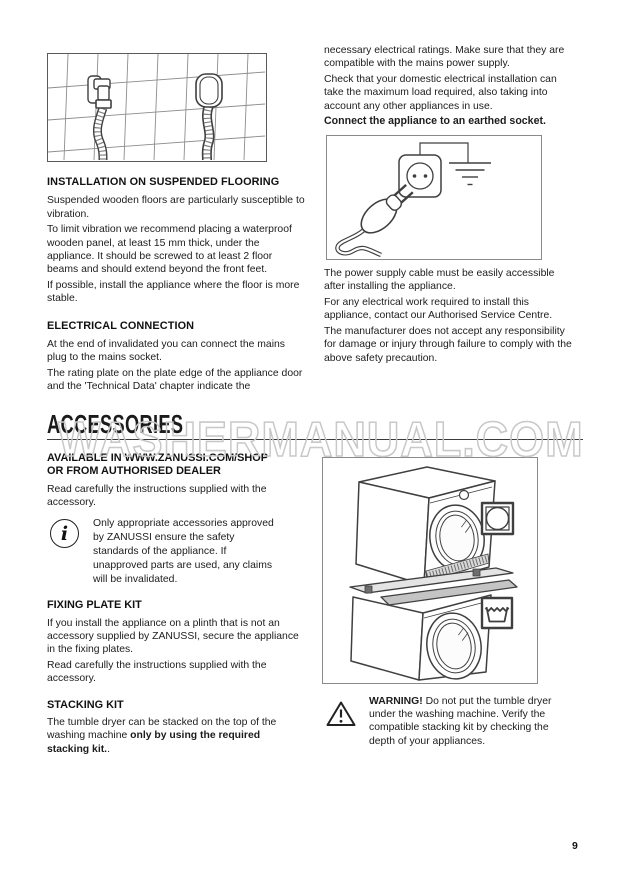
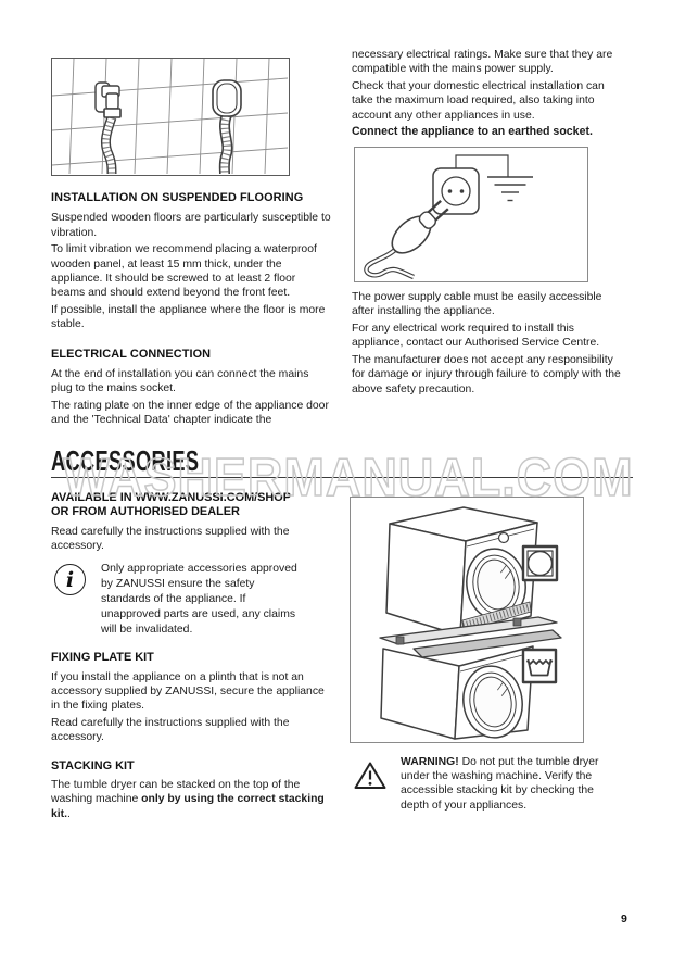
  WASHERMANUAL.COM
  INSTALLATION ON SUSPENDED FLOORING
  Suspended wooden floors are particularly susceptible to vibration.
  To limit vibration we recommend placing a waterproof wooden panel, at least 15 mm thick, under the appliance. It should be screwed to at least 2 floor beams and should extend beyond the front feet.
  If possible, install the appliance where the floor is more stable.
  ELECTRICAL CONNECTION
- At the end of invalidated you can connect the mains plug to the mains socket.
+ At the end of installation you can connect the mains plug to the mains socket.
- The rating plate on the plate edge of the appliance door and the 'Technical Data' chapter indicate the
+ The rating plate on the inner edge of the appliance door and the 'Technical Data' chapter indicate the
  necessary electrical ratings. Make sure that they are compatible with the mains power supply.
  Check that your domestic electrical installation can take the maximum load required, also taking into account any other appliances in use.
  Connect the appliance to an earthed socket.
  The power supply cable must be easily accessible after installing the appliance.
  For any electrical work required to install this appliance, contact our Authorised Service Centre.
  The manufacturer does not accept any responsibility for damage or injury through failure to comply with the above safety precaution.
  ACCESSORIES
  AVAILABLE IN WWW.ZANUSSI.COM/SHOP
  OR FROM AUTHORISED DEALER
  Read carefully the instructions supplied with the accessory.
  i
  Only appropriate accessories approved by ZANUSSI ensure the safety standards of the appliance. If unapproved parts are used, any claims will be invalidated.
  FIXING PLATE KIT
  If you install the appliance on a plinth that is not an accessory supplied by ZANUSSI, secure the appliance in the fixing plates.
  Read carefully the instructions supplied with the accessory.
  STACKING KIT
- The tumble dryer can be stacked on the top of the washing machine only by using the required stacking kit..
+ The tumble dryer can be stacked on the top of the washing machine only by using the correct stacking kit..
- WARNING! Do not put the tumble dryer under the washing machine. Verify the compatible stacking kit by checking the depth of your appliances.
+ WARNING! Do not put the tumble dryer under the washing machine. Verify the accessible stacking kit by checking the depth of your appliances.
  9
